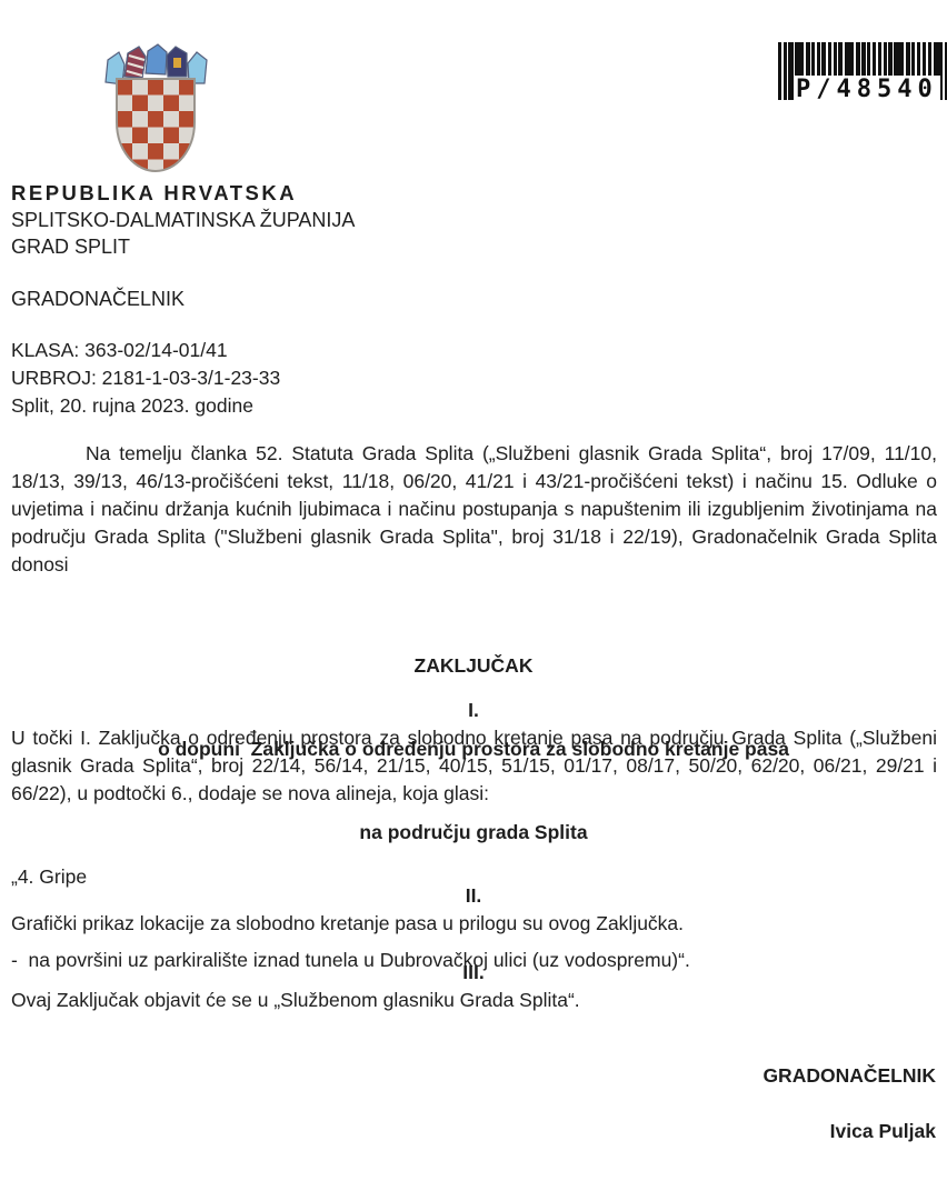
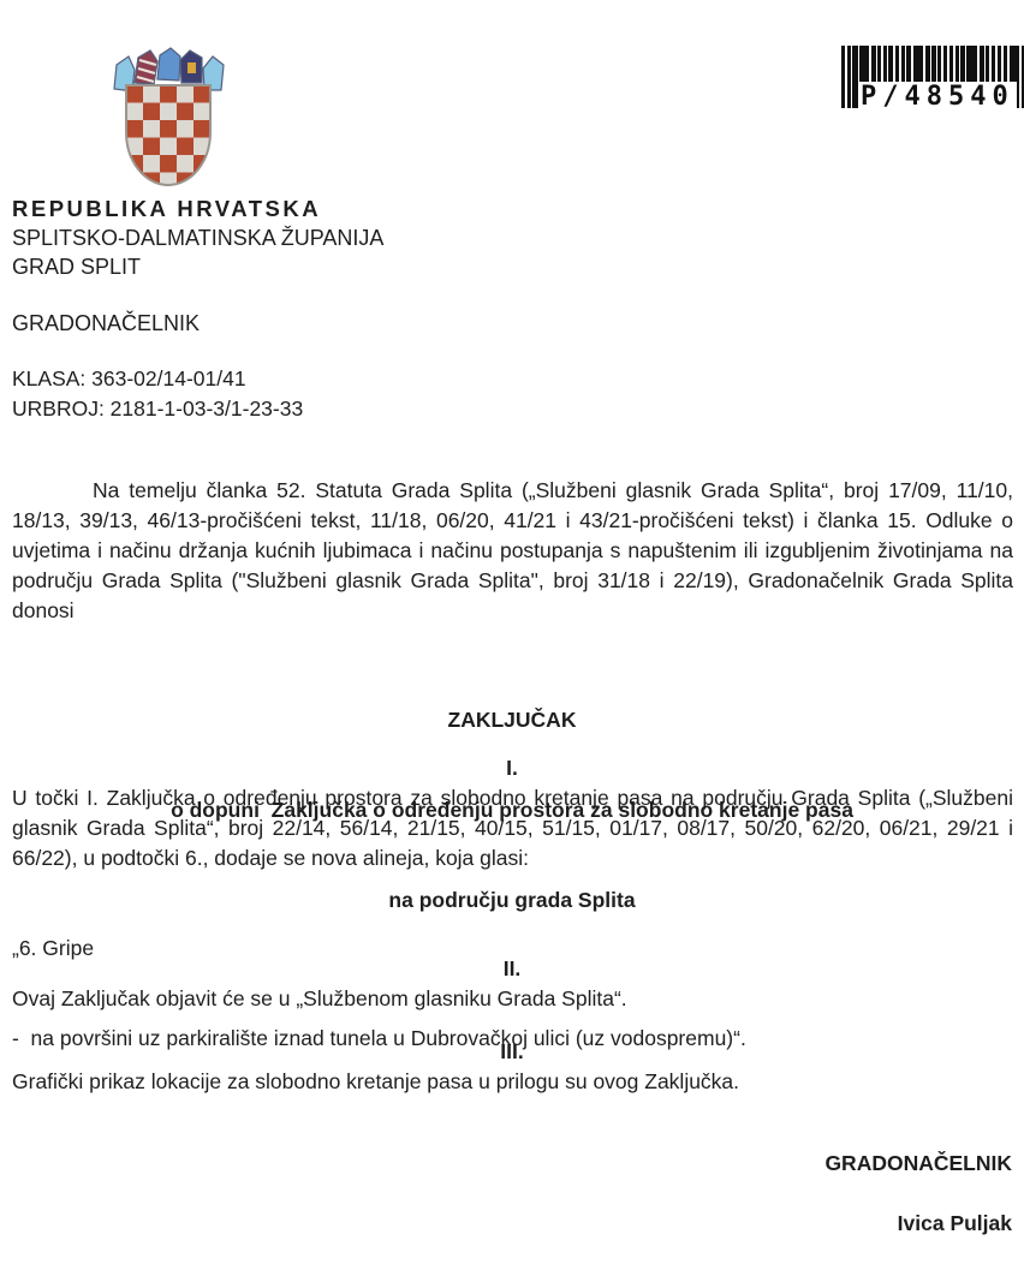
  P/48540
  REPUBLIKA HRVATSKA
  SPLITSKO-DALMATINSKA ŽUPANIJA
  GRAD SPLIT
  GRADONAČELNIK
  KLASA: 363-02/14-01/41
  URBROJ: 2181-1-03-3/1-23-33
- Split, 20. rujna 2023. godine
- Na temelju članka 52. Statuta Grada Splita („Službeni glasnik Grada Splita“, broj 17/09, 11/10, 18/13, 39/13, 46/13-pročišćeni tekst, 11/18, 06/20, 41/21 i 43/21-pročišćeni tekst) i načinu 15. Odluke o uvjetima i načinu držanja kućnih ljubimaca i načinu postupanja s napuštenim ili izgubljenim životinjama na području Grada Splita ("Službeni glasnik Grada Splita", broj 31/18 i 22/19), Gradonačelnik Grada Splita donosi
+ Na temelju članka 52. Statuta Grada Splita („Službeni glasnik Grada Splita“, broj 17/09, 11/10, 18/13, 39/13, 46/13-pročišćeni tekst, 11/18, 06/20, 41/21 i 43/21-pročišćeni tekst) i članka 15. Odluke o uvjetima i načinu držanja kućnih ljubimaca i načinu postupanja s napuštenim ili izgubljenim životinjama na području Grada Splita ("Službeni glasnik Grada Splita", broj 31/18 i 22/19), Gradonačelnik Grada Splita donosi
  ZAKLJUČAK
  o dopuni Zaključka o određenju prostora za slobodno kretanje pasa
  na području grada Splita
  I.
  U točki I. Zaključka o određenju prostora za slobodno kretanje pasa na području Grada Splita („Službeni glasnik Grada Splita“, broj 22/14, 56/14, 21/15, 40/15, 51/15, 01/17, 08/17, 50/20, 62/20, 06/21, 29/21 i 66/22), u podtočki 6., dodaje se nova alineja, koja glasi:
- „4. Gripe
+ „6. Gripe
  - na površini uz parkiralište iznad tunela u Dubrovačkoj ulici (uz vodospremu)“.
  II.
- Grafički prikaz lokacije za slobodno kretanje pasa u prilogu su ovog Zaključka.
+ Ovaj Zaključak objavit će se u „Službenom glasniku Grada Splita“.
  III.
- Ovaj Zaključak objavit će se u „Službenom glasniku Grada Splita“.
+ Grafički prikaz lokacije za slobodno kretanje pasa u prilogu su ovog Zaključka.
  GRADONAČELNIK
  Ivica Puljak
